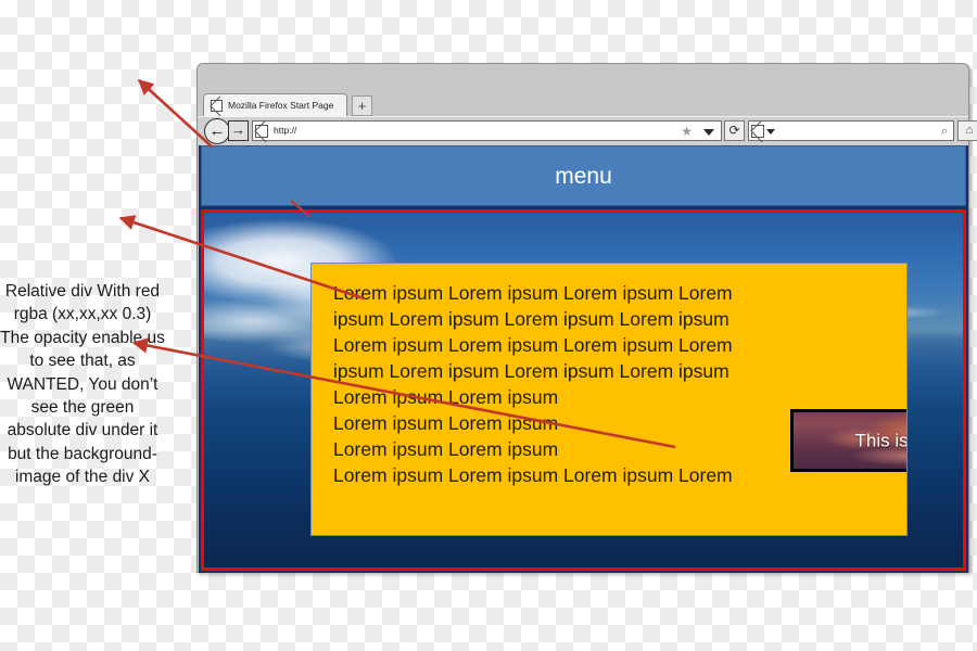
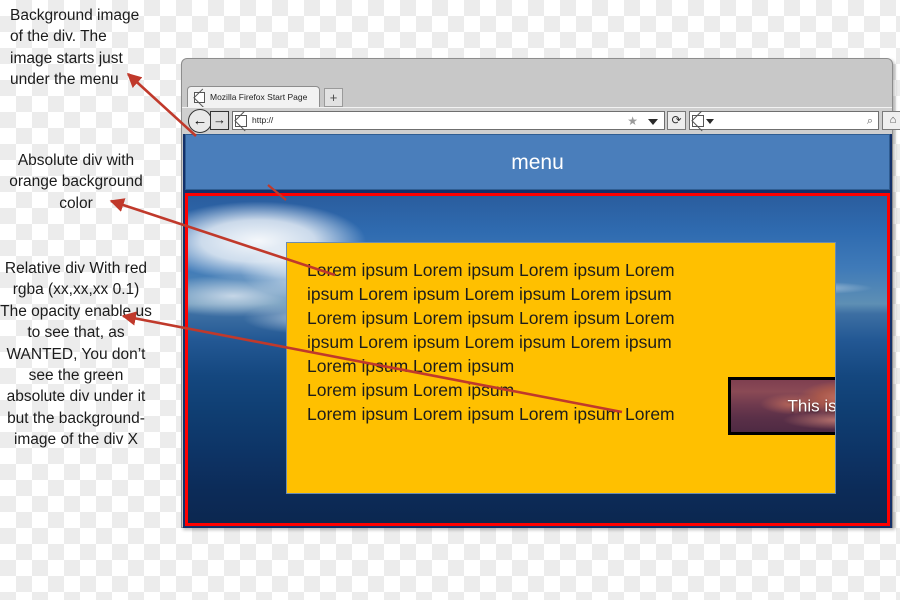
+ Background image of the div. The image starts just under the menu
+ Absolute div with orange background color
- Relative div With red rgba (xx,xx,xx 0.3) The opacity enable us to see that, as WANTED, You don’t see the green absolute div under it but the background-image of the div X
+ Relative div With red rgba (xx,xx,xx 0.1) The opacity enable us to see that, as WANTED, You don’t see the green absolute div under it but the background-image of the div X
  Mozilla Firefox Start Page
  +
  ←
  →
  http://
  ★
  ⟳
  ⌕
  ⌂
  menu
  Lrem ipsum Lorem ipsum Lorem ipsum Lorem
  ipsum Lorem ipsum Lorem ipsum Lorem ipsum
  Lorem ipsum Lorem ipsum Lorem ipsum Lorem
  ipsum Lorem ipsum Lorem ipsum Lorem ipsum
  Lorem ipm Lorem ipsum
  Lorem ipsum Lorem ipsu
- Lorem ipsum Lorem ipsum
  Lorem ipsum Lorem ipsum Lorem ipsum Lorem
